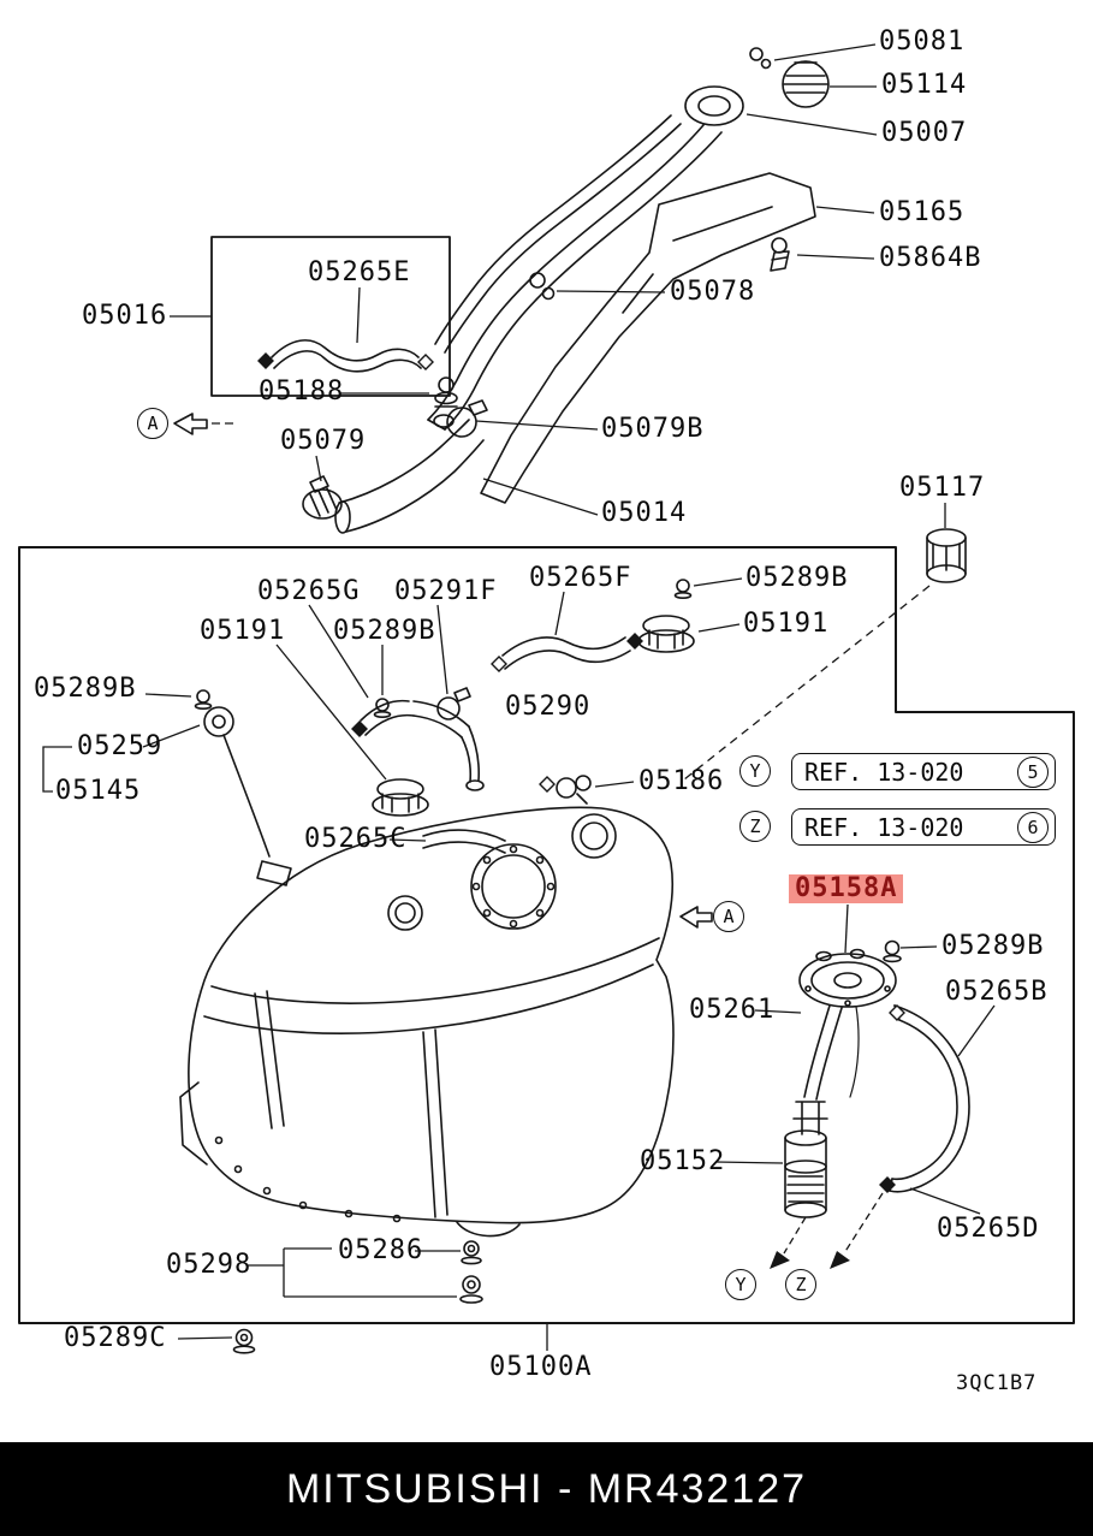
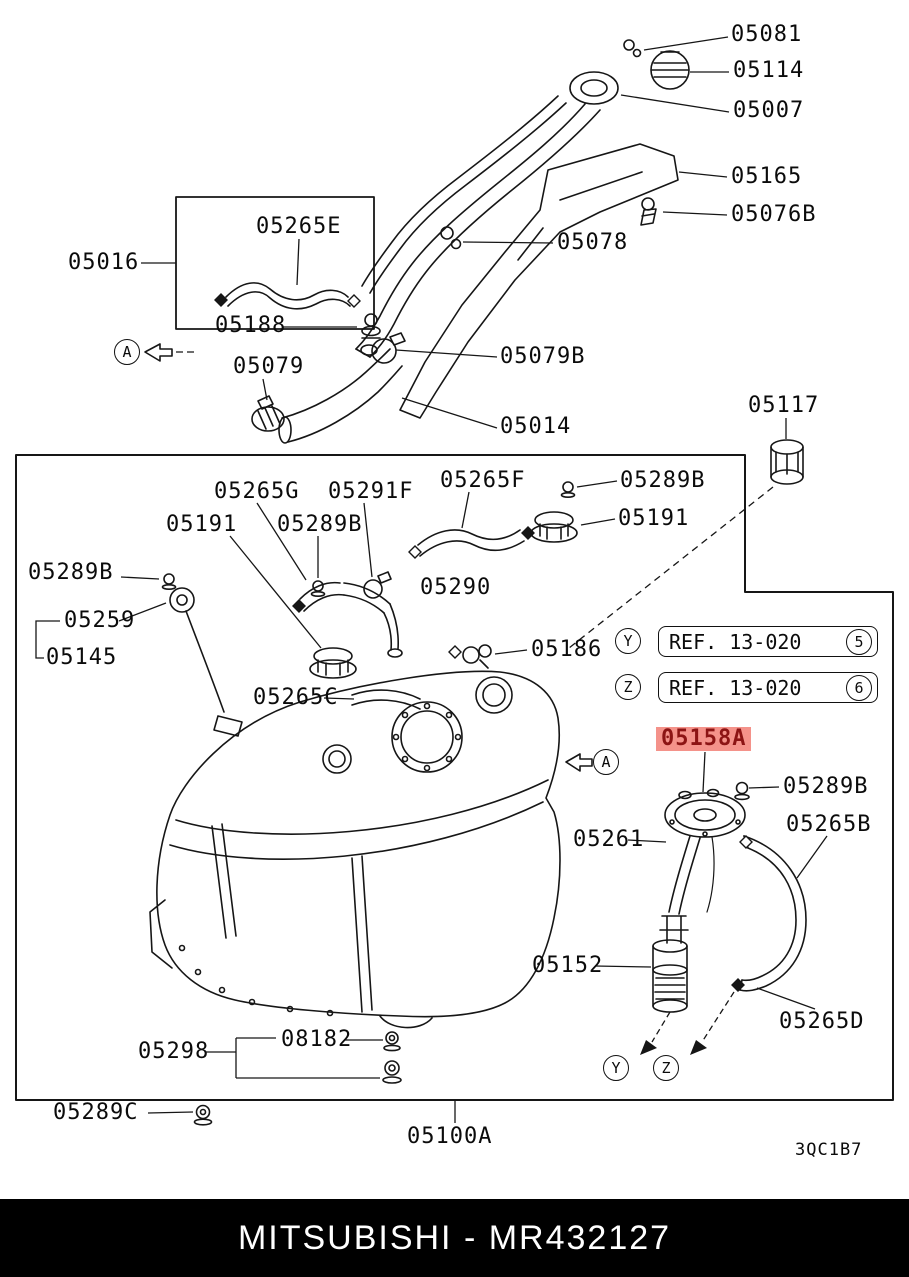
  05081
  05114
  05007
  05165
- 05864B
+ 05076B
  05078
  05265E
  05016
  05188
  05079
  05079B
  05014
  05117
  05265G
  05291F
  05265F
  05289B
  05191
  05289B
  05191
  05289B
  05290
  05259
  05145
  05186
  05265C
  05158A
  05289B
  05261
  05265B
  05152
  05265D
- 05286
+ 08182
  05298
  05289C
  05100A
  Y
  REF. 13-020
  5
  Z
  REF. 13-020
  6
  A
  A
  Y
  Z
  3QC1B7
  MITSUBISHI - MR432127
